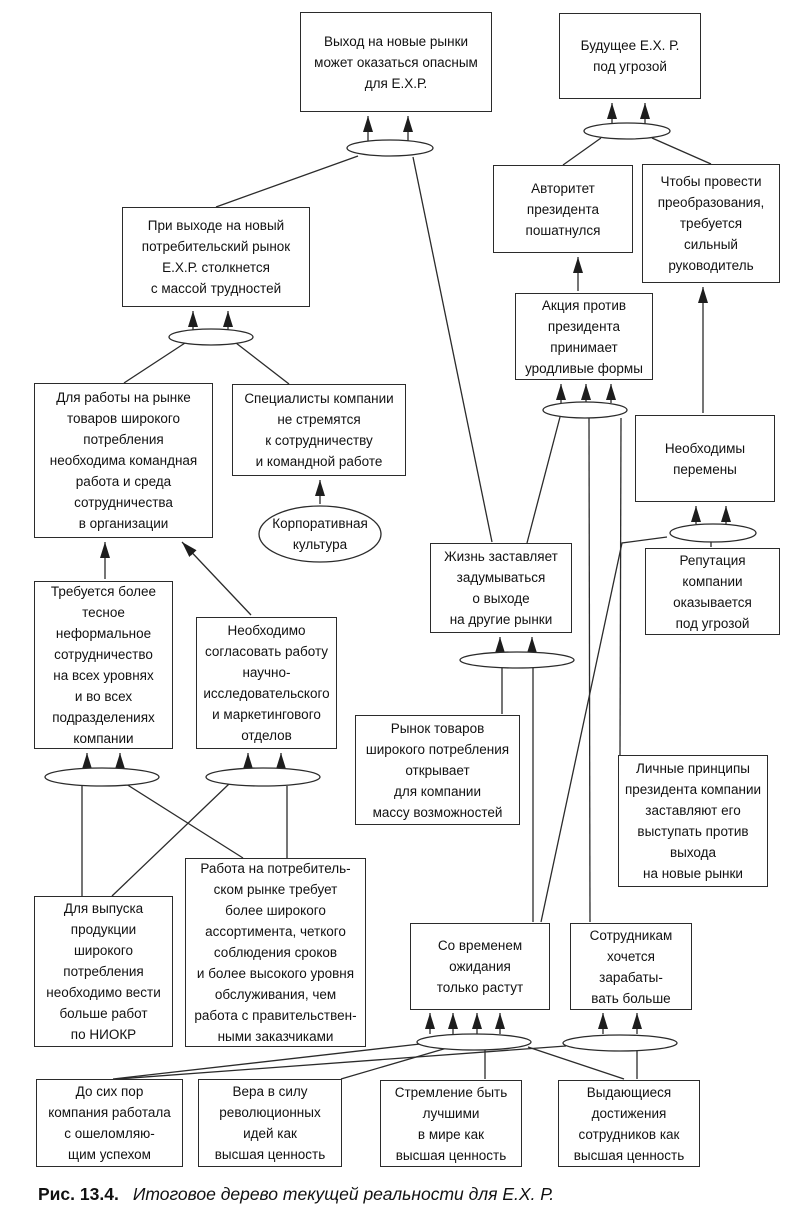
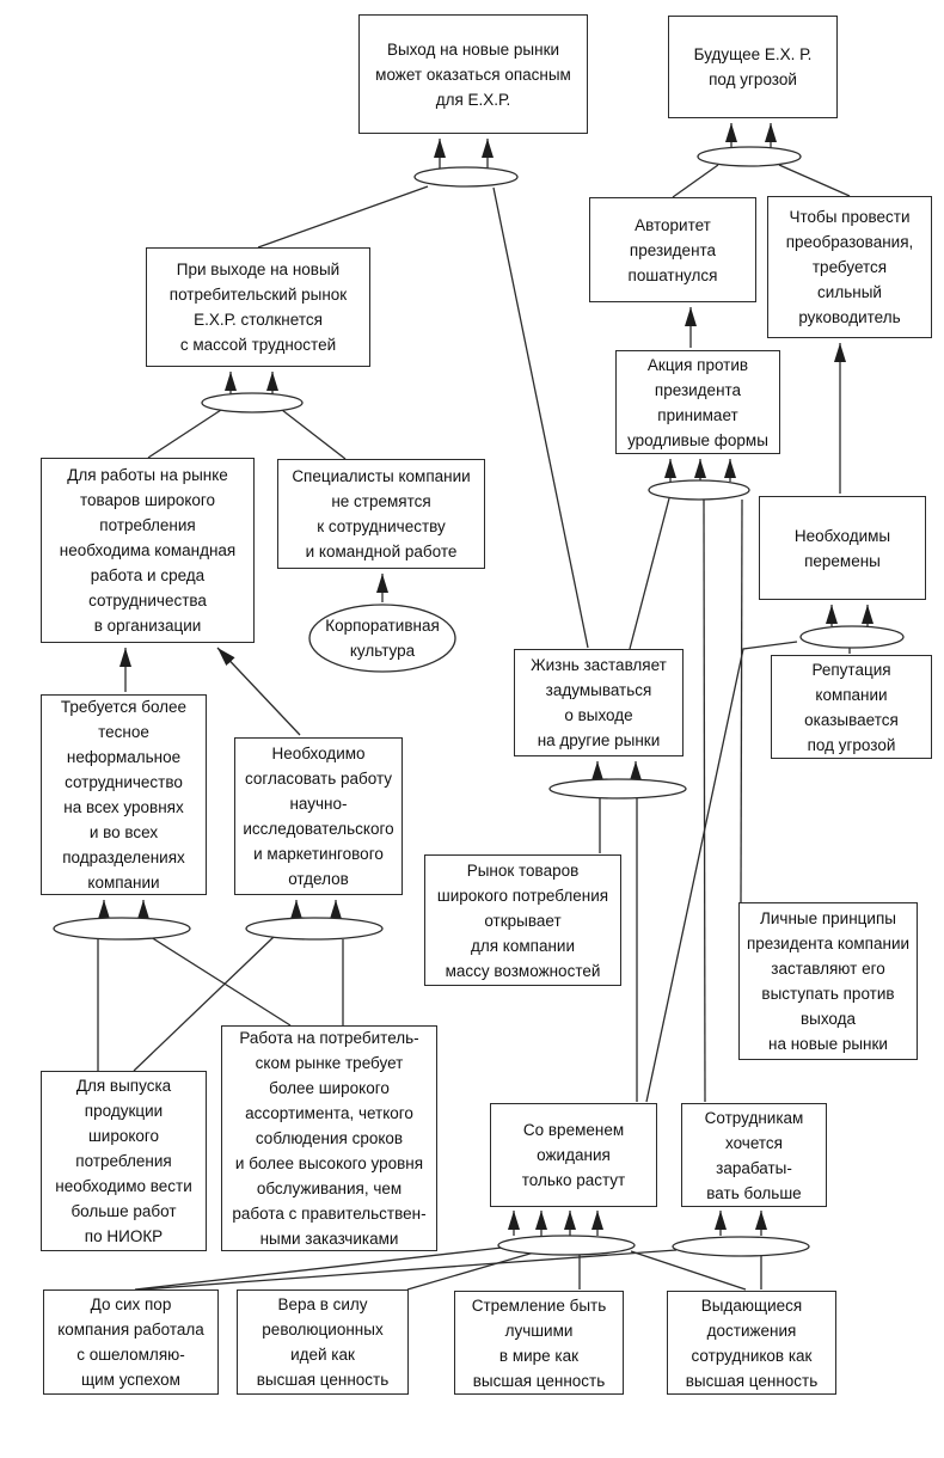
  Выход на новые рынки
  может оказаться опасным
  для Е.Х.Р.
  Будущее Е.Х. Р.
  под угрозой
  При выходе на новый
  потребительский рынок
  Е.Х.Р. столкнется
  с массой трудностей
  Авторитет
  президента
  пошатнулся
  Чтобы провести
  преобразования,
  требуется
  сильный
  руководитель
  Акция против
  президента
  принимает
  уродливые формы
  Для работы на рынке
  товаров широкого
  потребления
  необходима командная
  работа и среда
  сотрудничества
  в организации
  Специалисты компании
  не стремятся
  к сотрудничеству
  и командной работе
  Корпоративная
  культура
  Требуется более
  тесное
  неформальное
  сотрудничество
  на всех уровнях
  и во всех
  подразделениях
  компании
  Необходимо
  согласовать работу
  научно-
  исследовательского
  и маркетингового
  отделов
  Жизнь заставляет
  задумываться
  о выходе
  на другие рынки
  Необходимы
  перемены
  Репутация
  компании
  оказывается
  под угрозой
  Рынок товаров
  широкого потребления
  открывает
  для компании
  массу возможностей
  Личные принципы
  президента компании
  заставляют его
  выступать против
  выхода
  на новые рынки
  Для выпуска
  продукции
  широкого
  потребления
  необходимо вести
  больше работ
  по НИОКР
  Работа на потребитель-
  ском рынке требует
  более широкого
  ассортимента, четкого
  соблюдения сроков
  и более высокого уровня
  обслуживания, чем
  работа с правительствен-
  ными заказчиками
  Со временем
  ожидания
  только растут
  Сотрудникам
  хочется
  зарабаты-
  вать больше
  До сих пор
  компания работала
  с ошеломляю-
  щим успехом
  Вера в силу
  революционных
  идей как
  высшая ценность
  Стремление быть
  лучшими
  в мире как
  высшая ценность
  Выдающиеся
  достижения
  сотрудников как
  высшая ценность
- Рис. 13.4. Итоговое дерево текущей реальности для Е.Х. Р.
